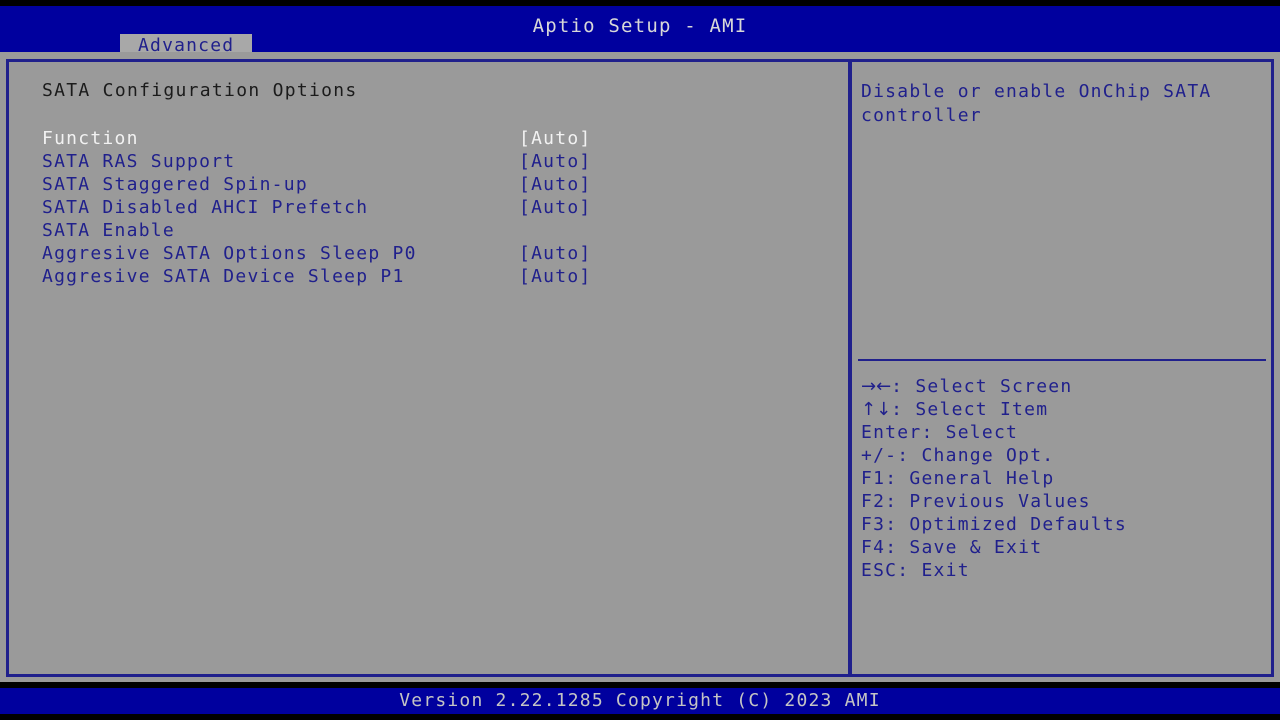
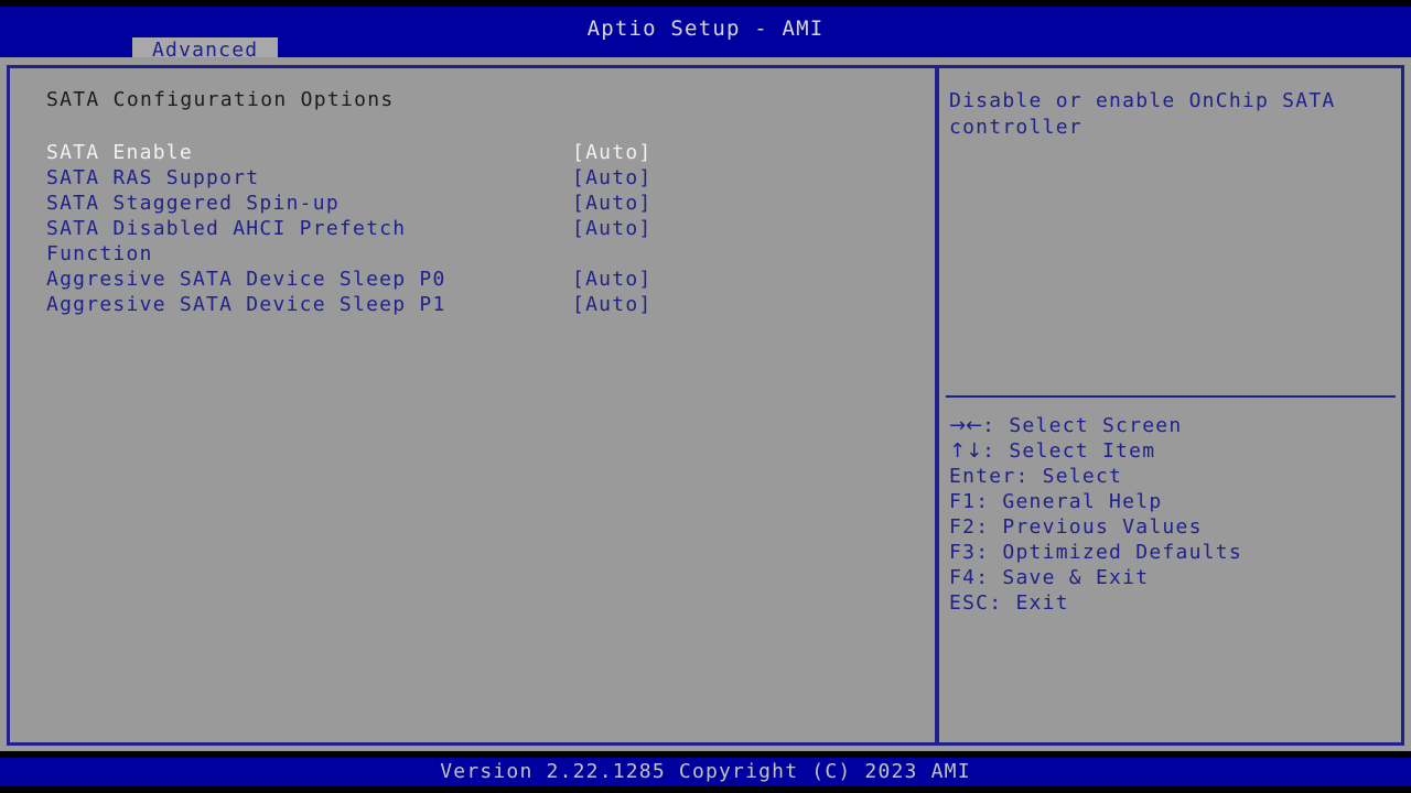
  Aptio Setup - AMI
  Advanced
  SATA Configuration Options
- Function
+ SATA Enable
  [Auto]
  SATA RAS Support
  [Auto]
  SATA Staggered Spin-up
  [Auto]
  SATA Disabled AHCI Prefetch
  [Auto]
- SATA Enable
+ Function
- Aggresive SATA Options Sleep P0
+ Aggresive SATA Device Sleep P0
  [Auto]
  Aggresive SATA Device Sleep P1
  [Auto]
  Disable or enable OnChip SATA controller
  →←: Select Screen
  ↑↓: Select Item
  Enter: Select
- +/-: Change Opt.
  F1: General Help
  F2: Previous Values
  F3: Optimized Defaults
  F4: Save & Exit
  ESC: Exit
  Version 2.22.1285 Copyright (C) 2023 AMI
